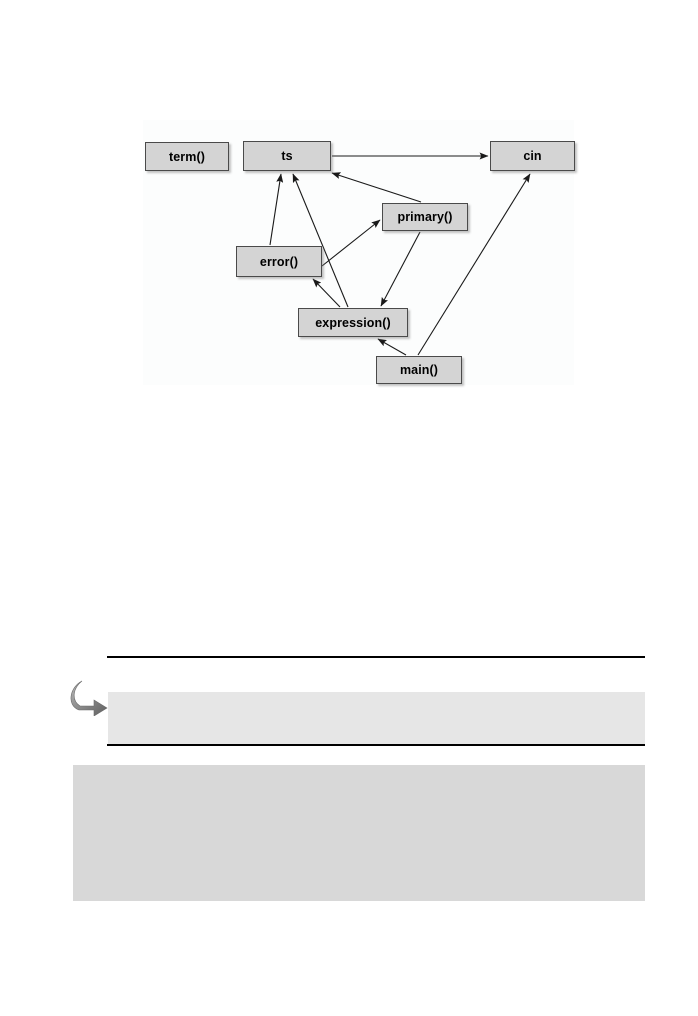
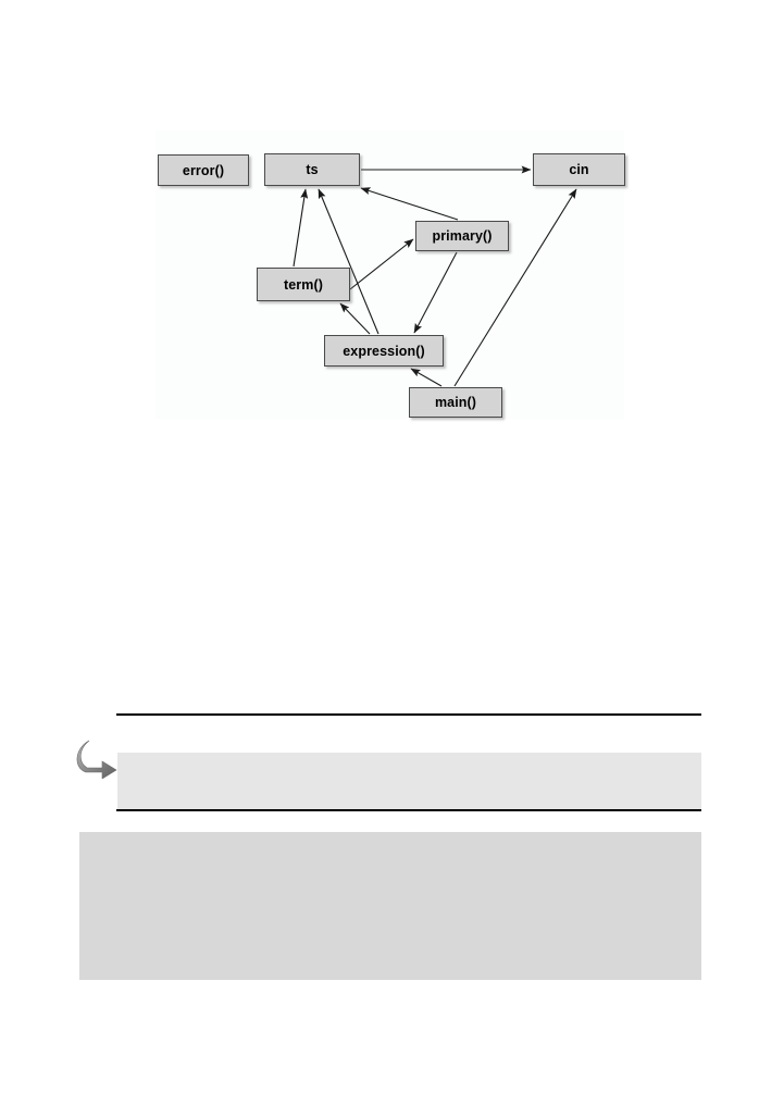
- term()
+ error()
  ts
  cin
  primary()
- error()
+ term()
  expression()
  main()
